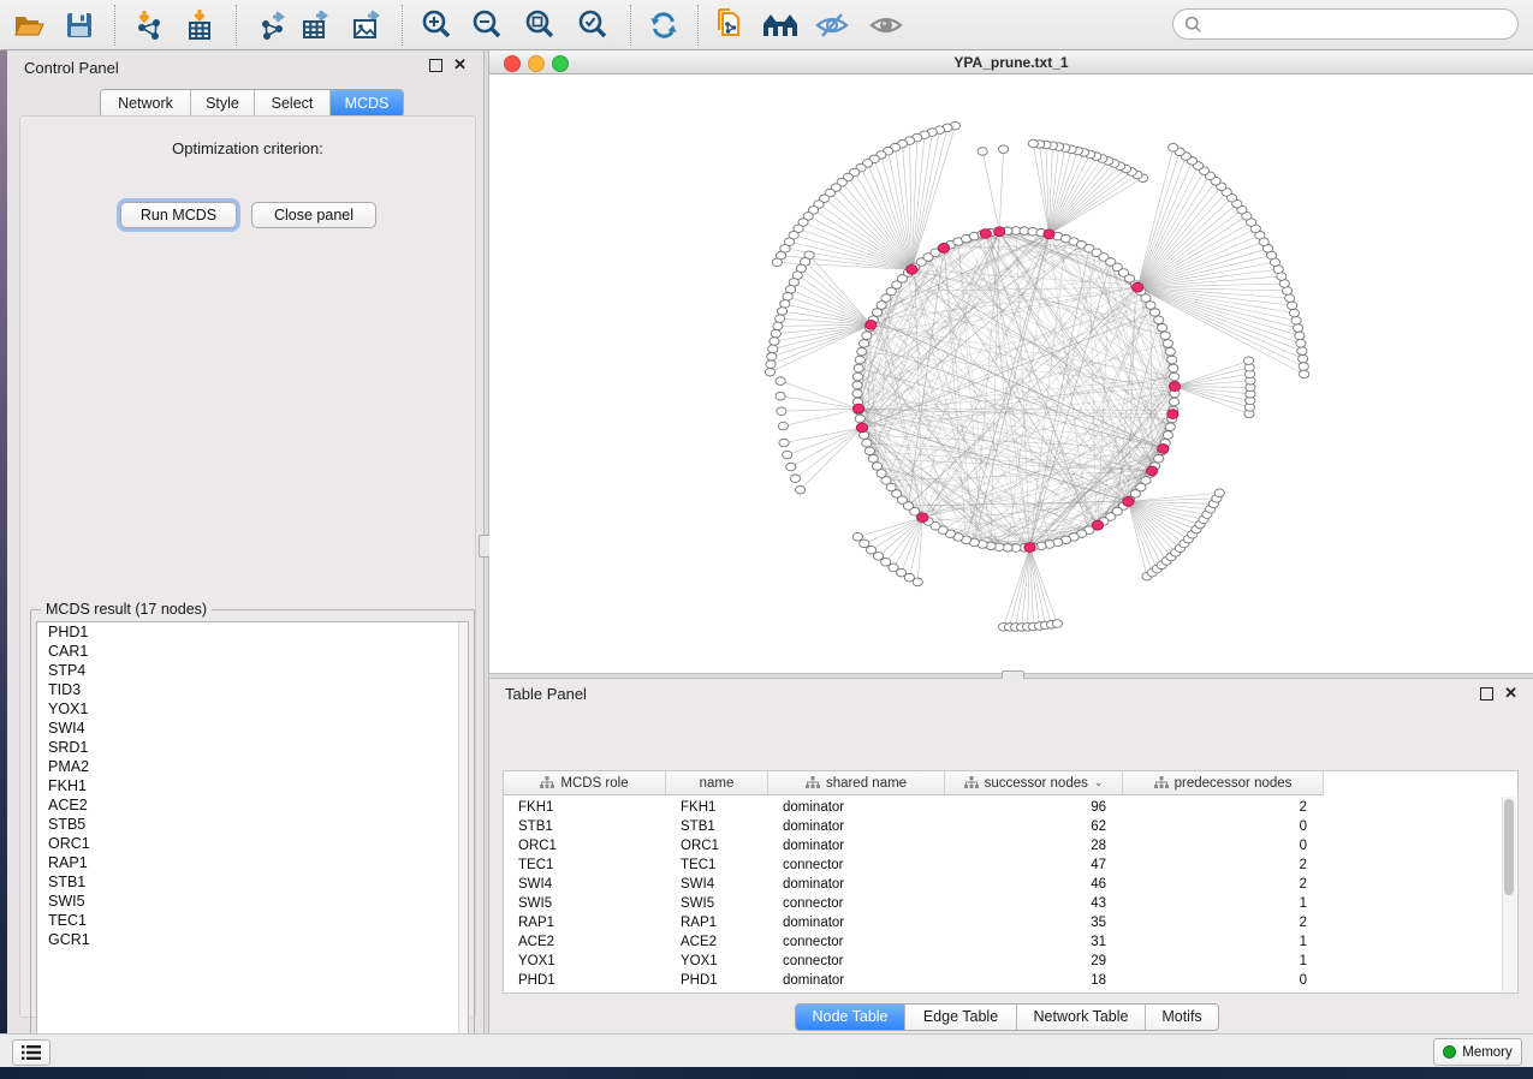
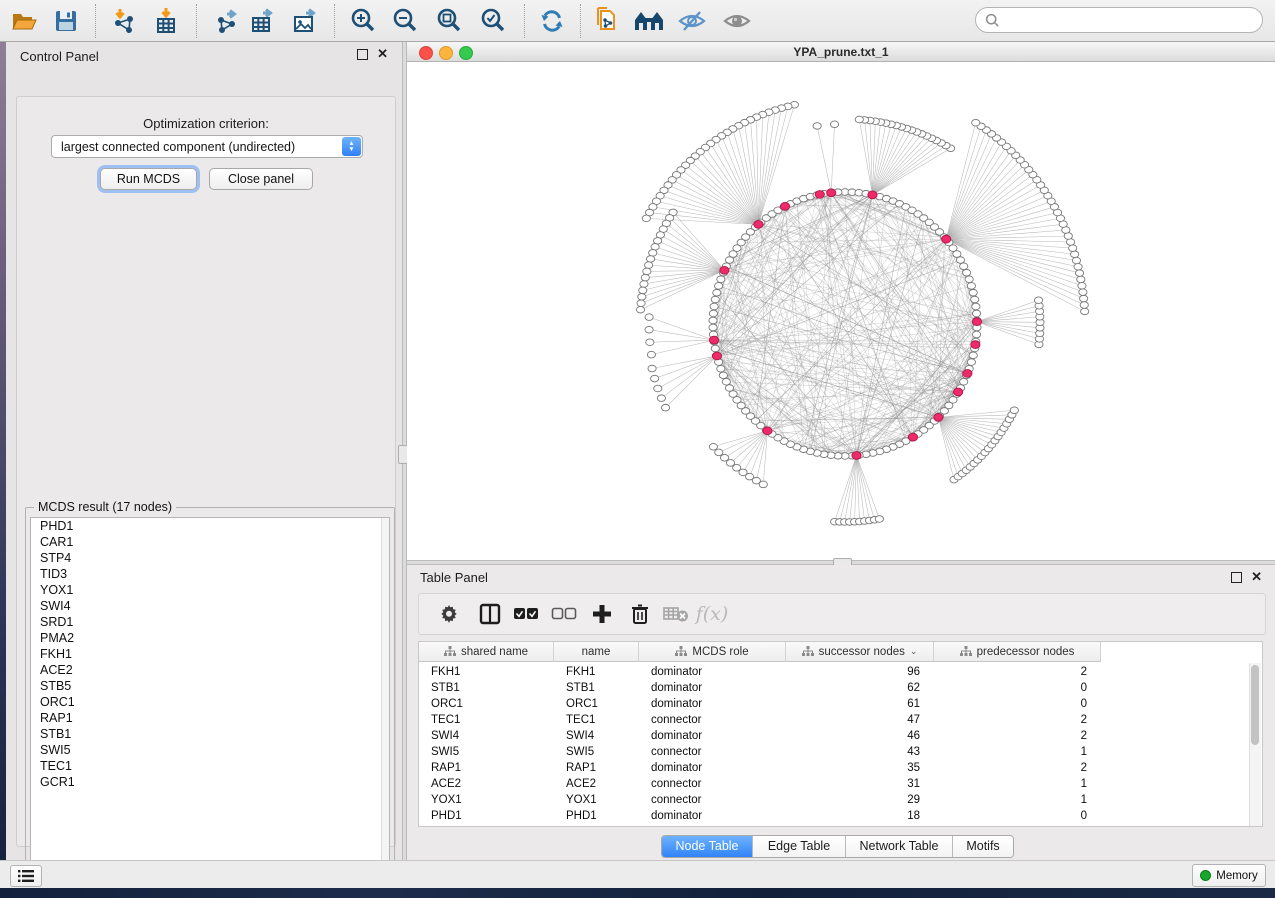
  Control Panel
  ✕
- Network
- Style
- Select
- MCDS
  Optimization criterion:
+ largest connected component (undirected)
  Run MCDS
  Close panel
  MCDS result (17 nodes)
  PHD1
  CAR1
  STP4
  TID3
  YOX1
  SWI4
  SRD1
  PMA2
  FKH1
  ACE2
  STB5
  ORC1
  RAP1
  STB1
  SWI5
  TEC1
  GCR1
  YPA_prune.txt_1
  Table Panel
  ✕
+ f(x)
- MCDS role
+ shared name
  name
- shared name
+ MCDS role
  successor nodes
  ⌄
  predecessor nodes
  FKH1
  FKH1
  dominator
  96
  2
  STB1
  STB1
  dominator
  62
  0
  ORC1
  ORC1
  dominator
- 28
+ 61
  0
  TEC1
  TEC1
  connector
  47
  2
  SWI4
  SWI4
  dominator
  46
  2
  SWI5
  SWI5
  connector
  43
  1
  RAP1
  RAP1
  dominator
  35
  2
  ACE2
  ACE2
  connector
  31
  1
  YOX1
  YOX1
  connector
  29
  1
  PHD1
  PHD1
  dominator
  18
  0
  Node Table
  Edge Table
  Network Table
  Motifs
  Memory
